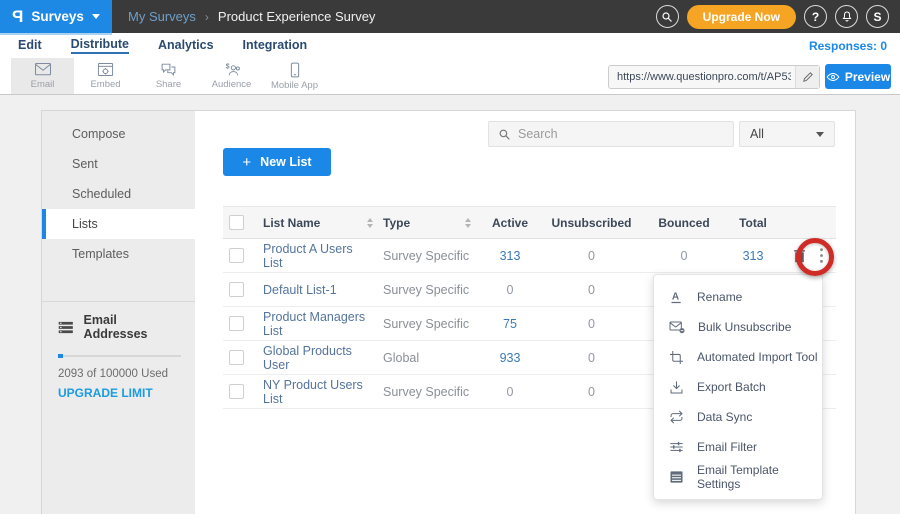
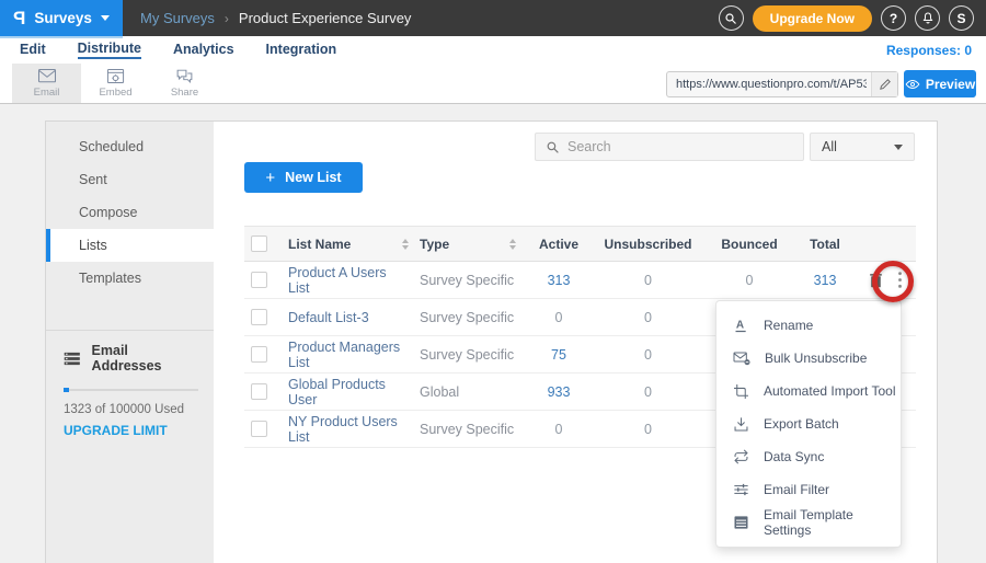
  Surveys
  My Surveys
  ›
  Product Experience Survey
  Upgrade Now
  ?
  S
  Edit
  Distribute
  Analytics
  Integration
  Responses: 0
  Email
  Embed
  Share
- Audience
- Mobile App
  https://www.questionpro.com/t/AP53
  Preview
- Compose
+ Scheduled
  Sent
- Scheduled
+ Compose
  Lists
  Templates
  Email Addresses
- 2093 of 100000 Used
+ 1323 of 100000 Used
  UPGRADE LIMIT
  Search
  All
  +
  New List
  List Name
  Type
  Active
  Unsubscribed
  Bounced
  Total
  Product A Users List
  Survey Specific
  313
  0
  0
  313
- Default List-1
+ Default List-3
  Survey Specific
  0
  0
  Product Managers List
  Survey Specific
  75
  0
  Global Products User
  Global
  933
  0
  NY Product Users List
  Survey Specific
  0
  0
  A
  Rename
  Bulk Unsubscribe
  Automated Import Tool
  Export Batch
  Data Sync
  Email Filter
  Email Template Settings
